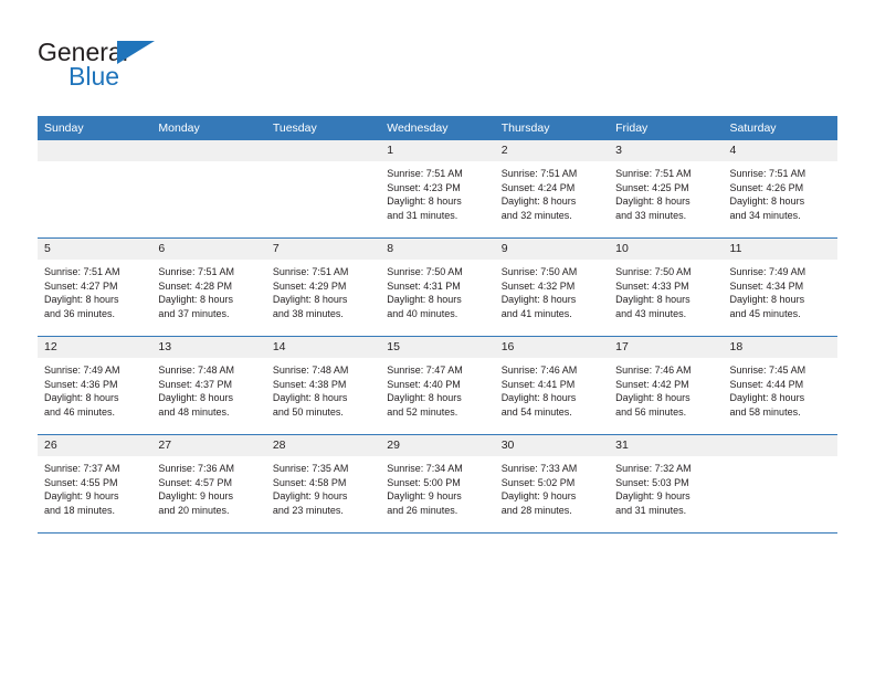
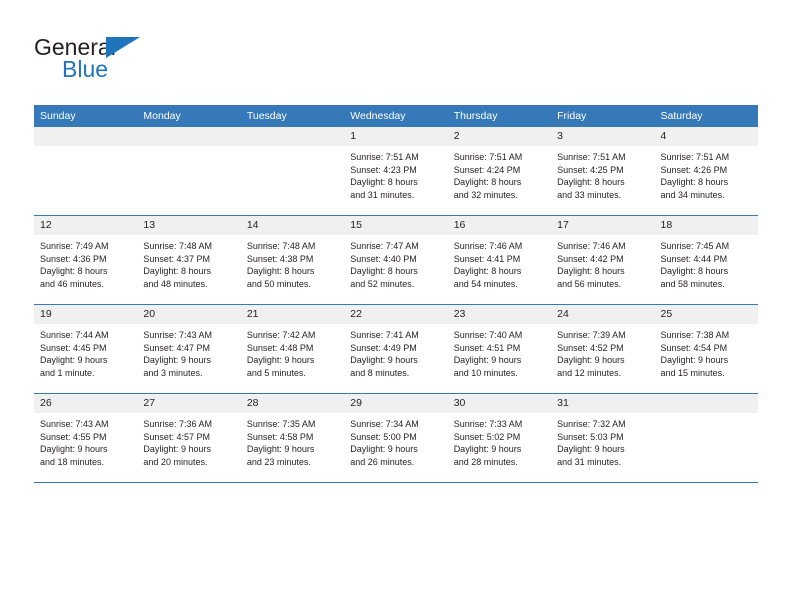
  General
  Blue
  Sunday	Monday	Tuesday	Wednesday	Thursday	Friday	Saturday
  			1Sunrise: 7:51 AMSunset: 4:23 PMDaylight: 8 hoursand 31 minutes.	2Sunrise: 7:51 AMSunset: 4:24 PMDaylight: 8 hoursand 32 minutes.	3Sunrise: 7:51 AMSunset: 4:25 PMDaylight: 8 hoursand 33 minutes.	4Sunrise: 7:51 AMSunset: 4:26 PMDaylight: 8 hoursand 34 minutes.
- 5Sunrise: 7:51 AMSunset: 4:27 PMDaylight: 8 hoursand 36 minutes.	6Sunrise: 7:51 AMSunset: 4:28 PMDaylight: 8 hoursand 37 minutes.	7Sunrise: 7:51 AMSunset: 4:29 PMDaylight: 8 hoursand 38 minutes.	8Sunrise: 7:50 AMSunset: 4:31 PMDaylight: 8 hoursand 40 minutes.	9Sunrise: 7:50 AMSunset: 4:32 PMDaylight: 8 hoursand 41 minutes.	10Sunrise: 7:50 AMSunset: 4:33 PMDaylight: 8 hoursand 43 minutes.	11Sunrise: 7:49 AMSunset: 4:34 PMDaylight: 8 hoursand 45 minutes.
  12Sunrise: 7:49 AMSunset: 4:36 PMDaylight: 8 hoursand 46 minutes.	13Sunrise: 7:48 AMSunset: 4:37 PMDaylight: 8 hoursand 48 minutes.	14Sunrise: 7:48 AMSunset: 4:38 PMDaylight: 8 hoursand 50 minutes.	15Sunrise: 7:47 AMSunset: 4:40 PMDaylight: 8 hoursand 52 minutes.	16Sunrise: 7:46 AMSunset: 4:41 PMDaylight: 8 hoursand 54 minutes.	17Sunrise: 7:46 AMSunset: 4:42 PMDaylight: 8 hoursand 56 minutes.	18Sunrise: 7:45 AMSunset: 4:44 PMDaylight: 8 hoursand 58 minutes.
+ 19Sunrise: 7:44 AMSunset: 4:45 PMDaylight: 9 hoursand 1 minute.	20Sunrise: 7:43 AMSunset: 4:47 PMDaylight: 9 hoursand 3 minutes.	21Sunrise: 7:42 AMSunset: 4:48 PMDaylight: 9 hoursand 5 minutes.	22Sunrise: 7:41 AMSunset: 4:49 PMDaylight: 9 hoursand 8 minutes.	23Sunrise: 7:40 AMSunset: 4:51 PMDaylight: 9 hoursand 10 minutes.	24Sunrise: 7:39 AMSunset: 4:52 PMDaylight: 9 hoursand 12 minutes.	25Sunrise: 7:38 AMSunset: 4:54 PMDaylight: 9 hoursand 15 minutes.
- 26Sunrise: 7:37 AMSunset: 4:55 PMDaylight: 9 hoursand 18 minutes.	27Sunrise: 7:36 AMSunset: 4:57 PMDaylight: 9 hoursand 20 minutes.	28Sunrise: 7:35 AMSunset: 4:58 PMDaylight: 9 hoursand 23 minutes.	29Sunrise: 7:34 AMSunset: 5:00 PMDaylight: 9 hoursand 26 minutes.	30Sunrise: 7:33 AMSunset: 5:02 PMDaylight: 9 hoursand 28 minutes.	31Sunrise: 7:32 AMSunset: 5:03 PMDaylight: 9 hoursand 31 minutes.
+ 26Sunrise: 7:43 AMSunset: 4:55 PMDaylight: 9 hoursand 18 minutes.	27Sunrise: 7:36 AMSunset: 4:57 PMDaylight: 9 hoursand 20 minutes.	28Sunrise: 7:35 AMSunset: 4:58 PMDaylight: 9 hoursand 23 minutes.	29Sunrise: 7:34 AMSunset: 5:00 PMDaylight: 9 hoursand 26 minutes.	30Sunrise: 7:33 AMSunset: 5:02 PMDaylight: 9 hoursand 28 minutes.	31Sunrise: 7:32 AMSunset: 5:03 PMDaylight: 9 hoursand 31 minutes.
